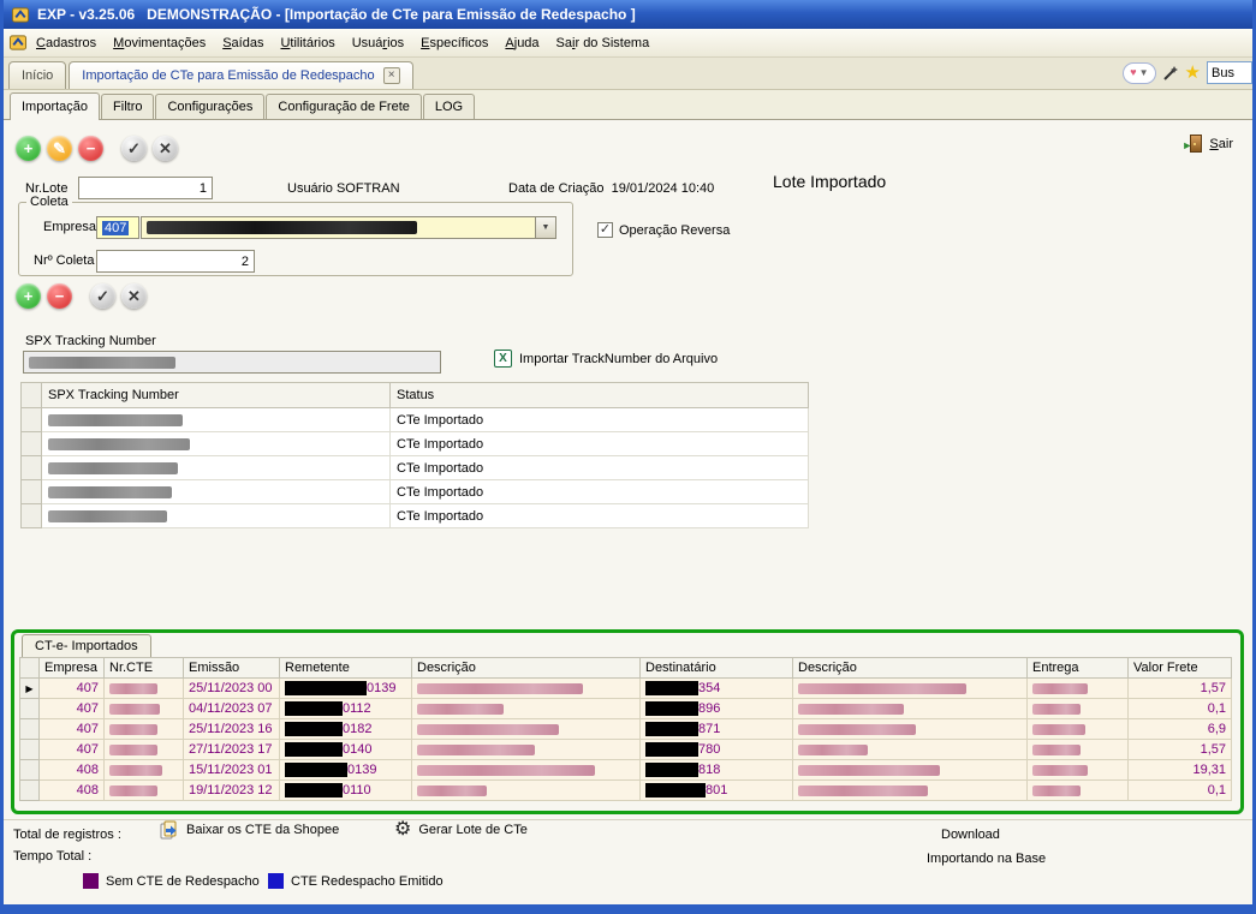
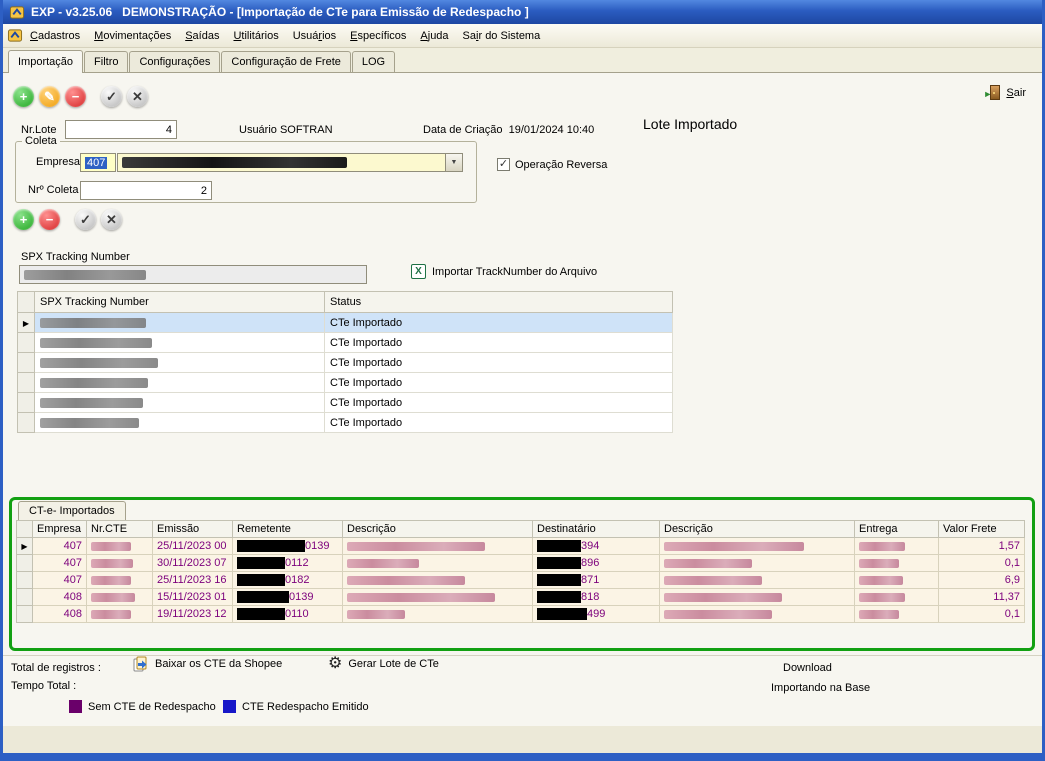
  EXP - v3.25.06 DEMONSTRAÇÃO - [Importação de CTe para Emissão de Redespacho ]
  Cadastros
  Movimentações
  Saídas
  Utilitários
  Usuários
  Específicos
  Ajuda
  Sair do Sistema
- Início
- Importação de CTe para Emissão de Redespacho
- ×
- ♥
- ▼
- ★
- Bus
  Importação
  Filtro
  Configurações
  Configuração de Frete
  LOG
  +
  ✎
  −
  ✓
  ✕
  ►
  Sair
  Nr.Lote
- 1
+ 4
  Usuário SOFTRAN
  Data de Criação 19/01/2024 10:40
  Lote Importado
  Coleta
  Empresa
  407
  Nrº Coleta
  2
  ✓
  Operação Reversa
  +
  −
  ✓
  ✕
  SPX Tracking Number
  X
  Importar TrackNumber do Arquivo
  	SPX Tracking Number	Status
+ ▶		CTe Importado
  		CTe Importado
  		CTe Importado
  		CTe Importado
  		CTe Importado
  		CTe Importado
  CT-e- Importados
  	Empresa	Nr.CTE	Emissão	Remetente	Descrição	Destinatário	Descrição	Entrega	Valor Frete
- ▶	407		25/11/2023 00	0139		354			1,57
+ ▶	407		25/11/2023 00	0139		394			1,57
- 	407		04/11/2023 07	0112		896			0,1
+ 	407		30/11/2023 07	0112		896			0,1
  	407		25/11/2023 16	0182		871			6,9
- 	407		27/11/2023 17	0140		780			1,57
- 	408		15/11/2023 01	0139		818			19,31
+ 	408		15/11/2023 01	0139		818			11,37
- 	408		19/11/2023 12	0110		801			0,1
+ 	408		19/11/2023 12	0110		499			0,1
  Total de registros :
  Baixar os CTE da Shopee
  ⚙
  Gerar Lote de CTe
  Download
  Tempo Total :
  Importando na Base
  Sem CTE de Redespacho
  CTE Redespacho Emitido
